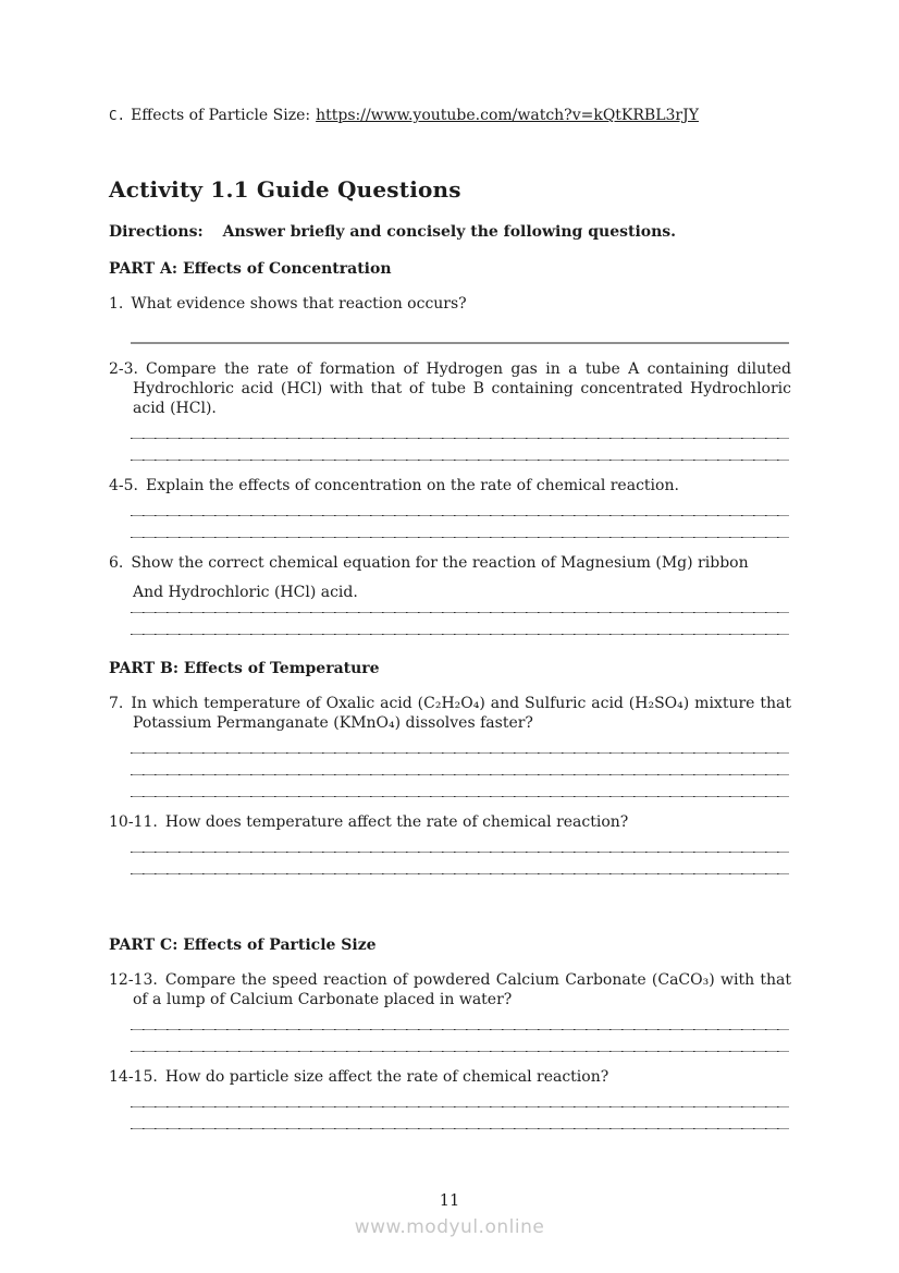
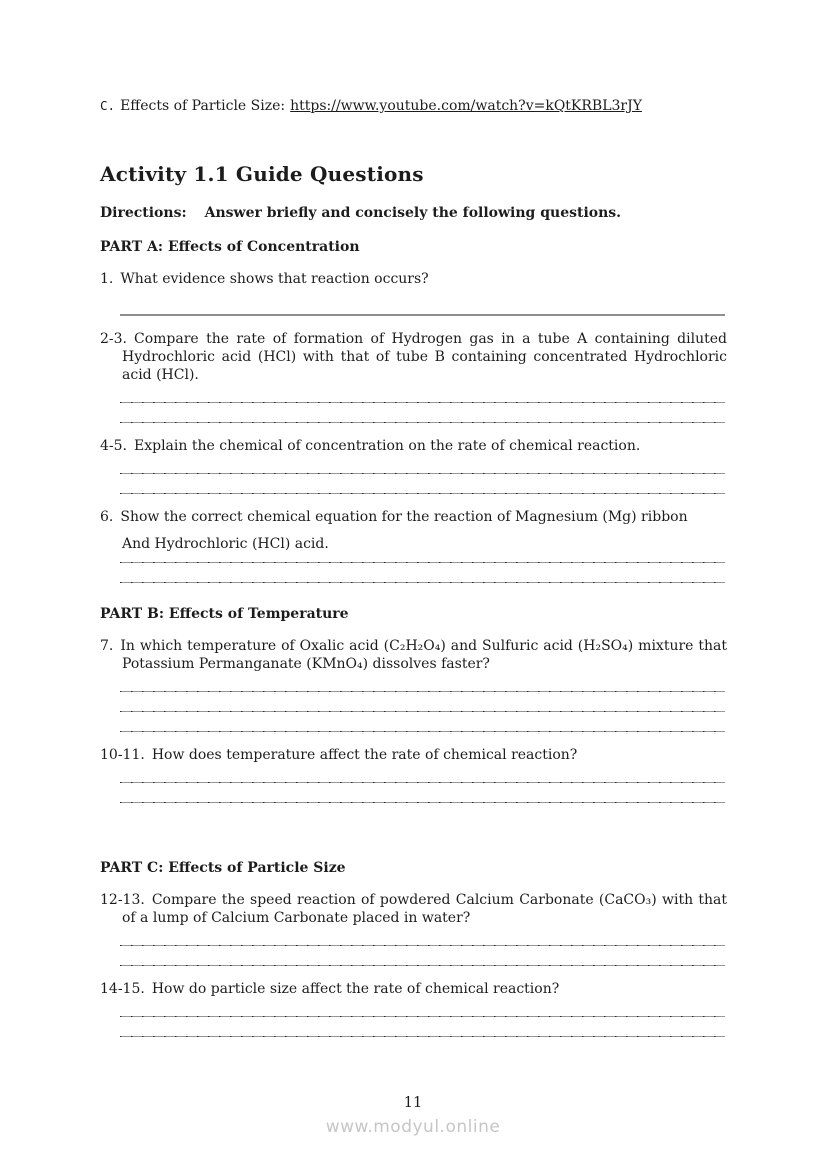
  C. Effects of Particle Size: https://www.youtube.com/watch?v=kQtKRBL3rJY
  Activity 1.1 Guide Questions
  Directions: Answer briefly and concisely the following questions.
  PART A: Effects of Concentration
  1. What evidence shows that reaction occurs?
  2-3. Compare the rate of formation of Hydrogen gas in a tube A containing diluted Hydrochloric acid (HCl) with that of tube B containing concentrated Hydrochloric acid (HCl).
- 4-5. Explain the effects of concentration on the rate of chemical reaction.
+ 4-5. Explain the chemical of concentration on the rate of chemical reaction.
  6. Show the correct chemical equation for the reaction of Magnesium (Mg) ribbon
  And Hydrochloric (HCl) acid.
  PART B: Effects of Temperature
  7. In which temperature of Oxalic acid (C₂H₂O₄) and Sulfuric acid (H₂SO₄) mixture that Potassium Permanganate (KMnO₄) dissolves faster?
  10-11. How does temperature affect the rate of chemical reaction?
  PART C: Effects of Particle Size
  12-13. Compare the speed reaction of powdered Calcium Carbonate (CaCO₃) with that of a lump of Calcium Carbonate placed in water?
  14-15. How do particle size affect the rate of chemical reaction?
  11
  www.modyul.online
